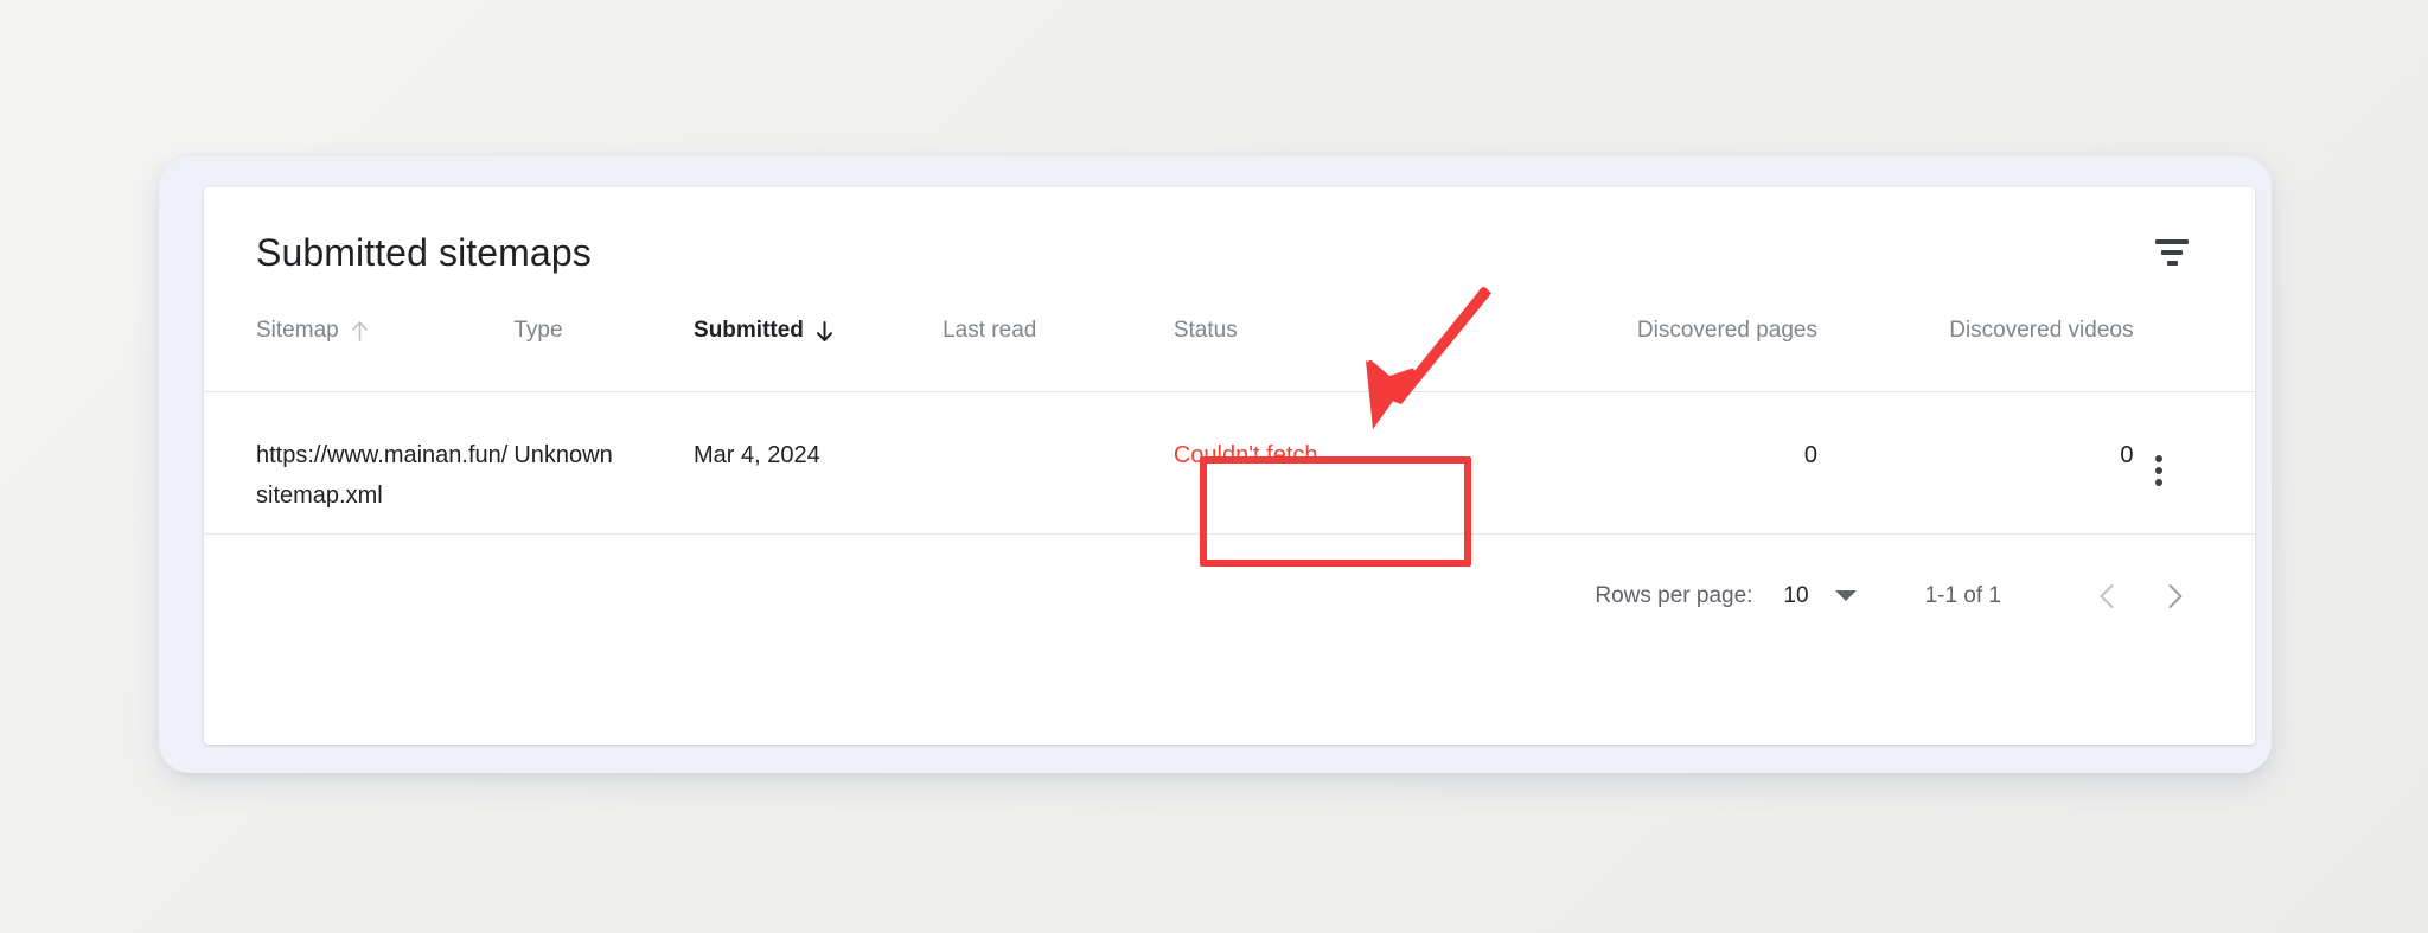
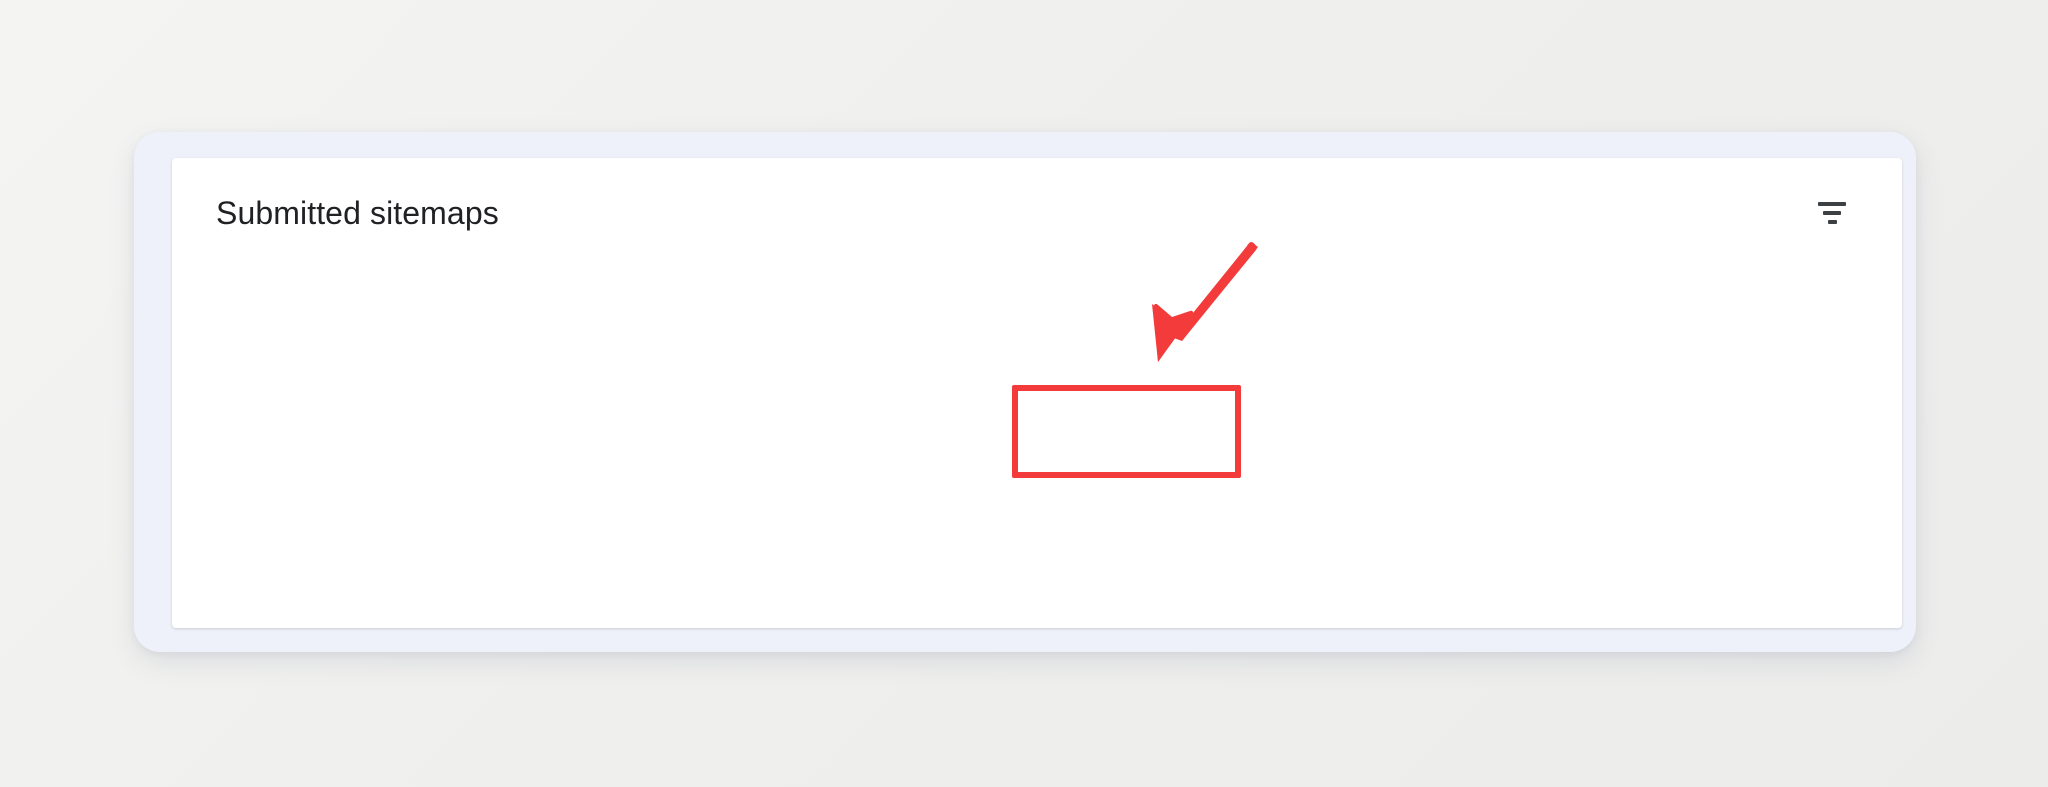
  Submitted sitemaps
- Sitemap	Type	Submitted	Last read	Status	Discovered pages	Discovered videos
- https://www.mainan.fun/sitemap.xml	Unknown	Mar 4, 2024		Couldn't fetch	0	0
- Rows per page:
- 10
- 1-1 of 1
